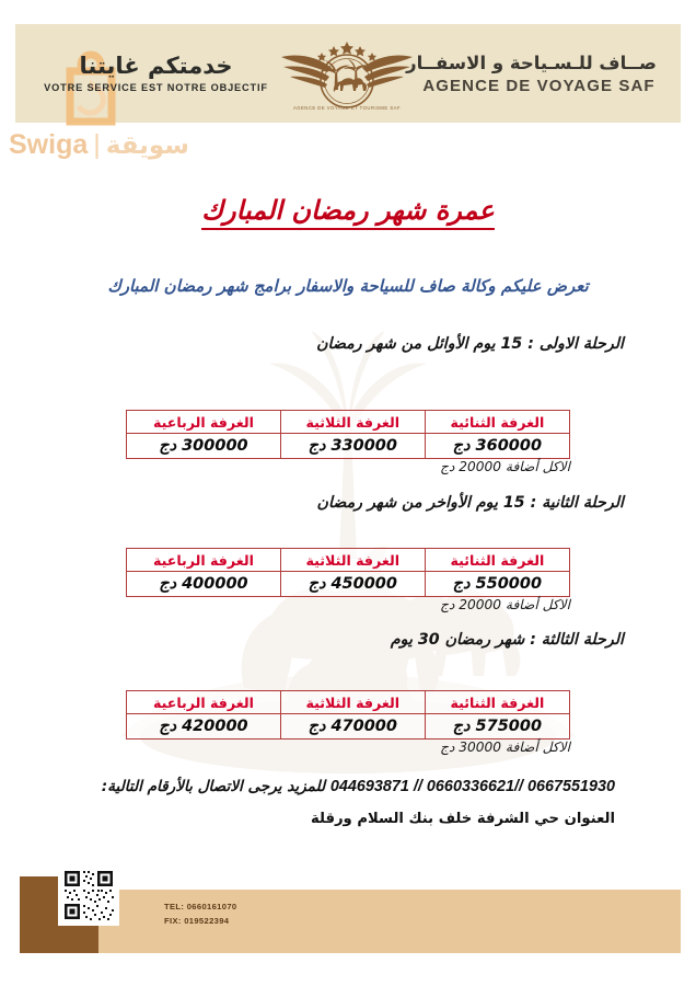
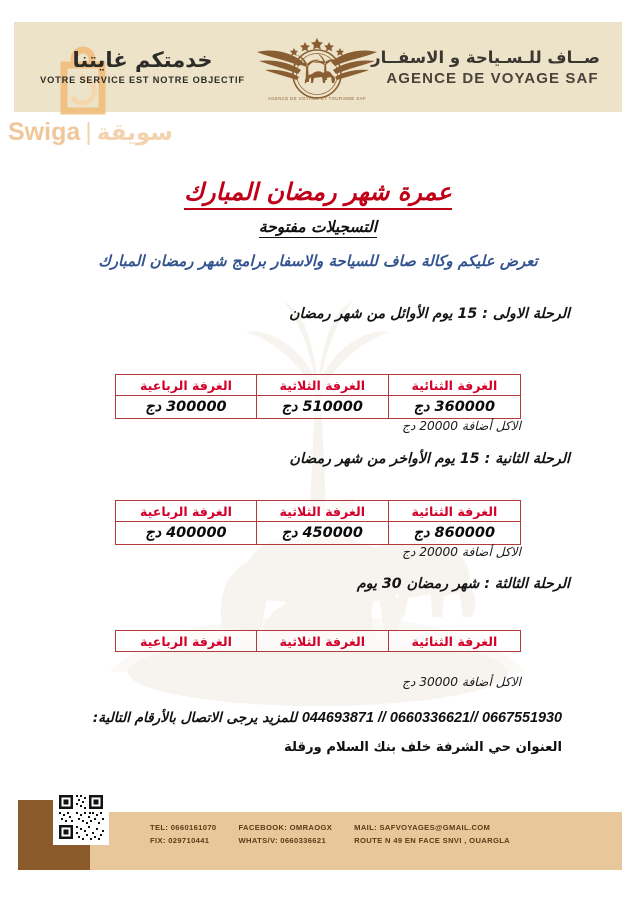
  صــاف للـسـياحة و الاسفــار
  AGENCE DE VOYAGE SAF
  خدمتكم غايتنا
  VOTRE SERVICE EST NOTRE OBJECTIF
  Swiga
  |
  سويقة
  عمرة شهر رمضان المبارك
+ التسجيلات مفتوحة
  تعرض عليكم وكالة صاف للسياحة والاسفار برامج شهر رمضان المبارك
  الرحلة الاولى : 15 يوم الأوائل من شهر رمضان
  الغرفة الثنائية	الغرفة الثلاثية	الغرفة الرباعية
- 360000 دج	330000 دج	300000 دج
+ 360000 دج	510000 دج	300000 دج
  الاكل أضافة 20000 دج
  الرحلة الثانية : 15 يوم الأواخر من شهر رمضان
  الغرفة الثنائية	الغرفة الثلاثية	الغرفة الرباعية
- 550000 دج	450000 دج	400000 دج
+ 860000 دج	450000 دج	400000 دج
  الاكل أضافة 20000 دج
  الرحلة الثالثة : شهر رمضان 30 يوم
  الغرفة الثنائية	الغرفة الثلاثية	الغرفة الرباعية
- 575000 دج	470000 دج	420000 دج
  الاكل أضافة 30000 دج
  044693871 // 0660336621// 0667551930 للمزيد يرجى الاتصال بالأرقام التالية:
  العنوان حي الشرفة خلف بنك السلام ورقلة
  TEL: 0660161070
- FIX: 019522394
+ FIX: 029710441
+ FACEBOOK: OMRAOGX
+ WHATS/V: 0660336621
+ MAIL: SAFVOYAGES@GMAIL.COM
+ ROUTE N 49 EN FACE SNVI , OUARGLA
